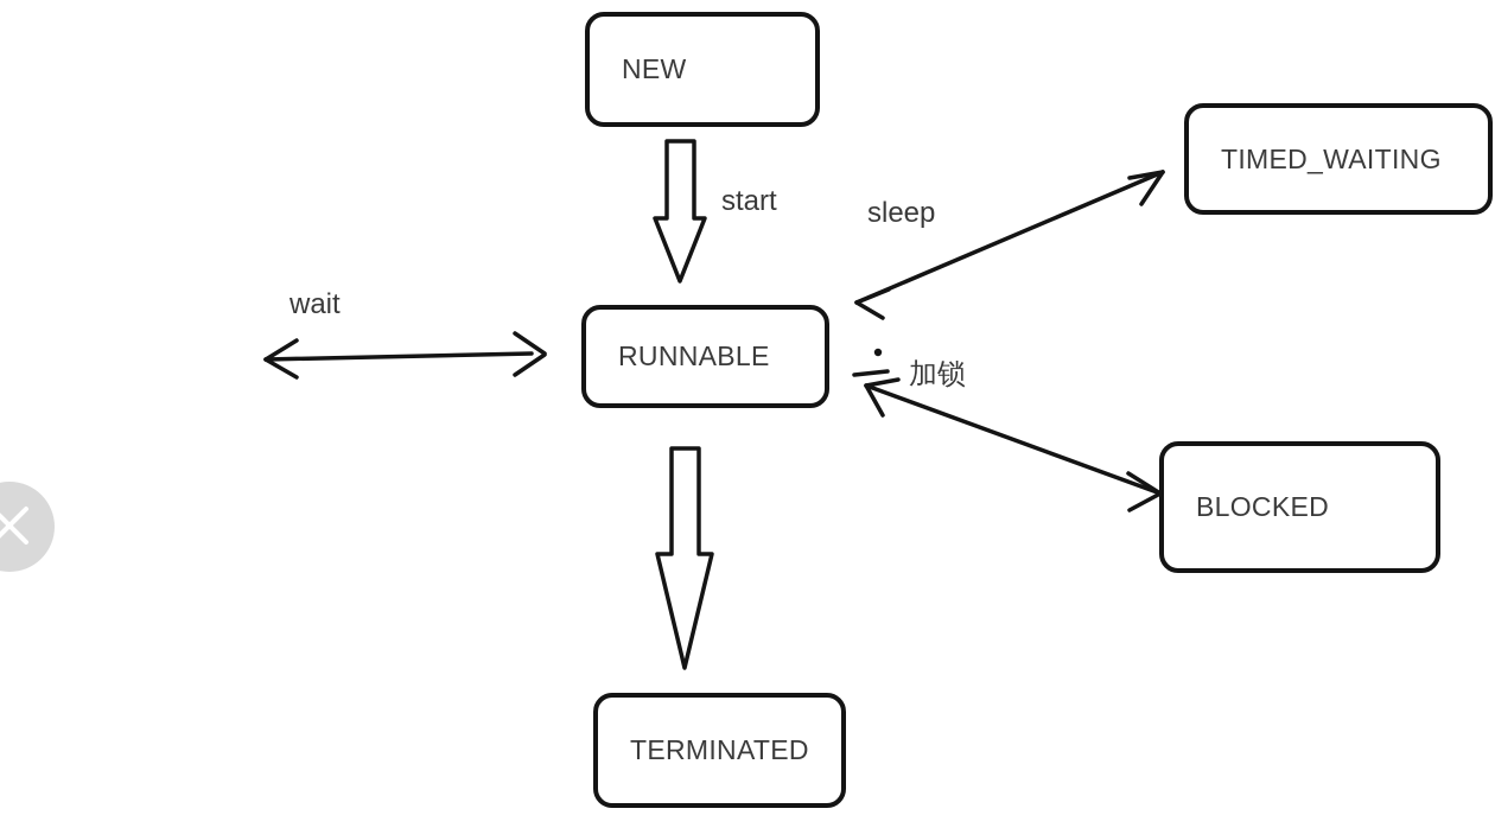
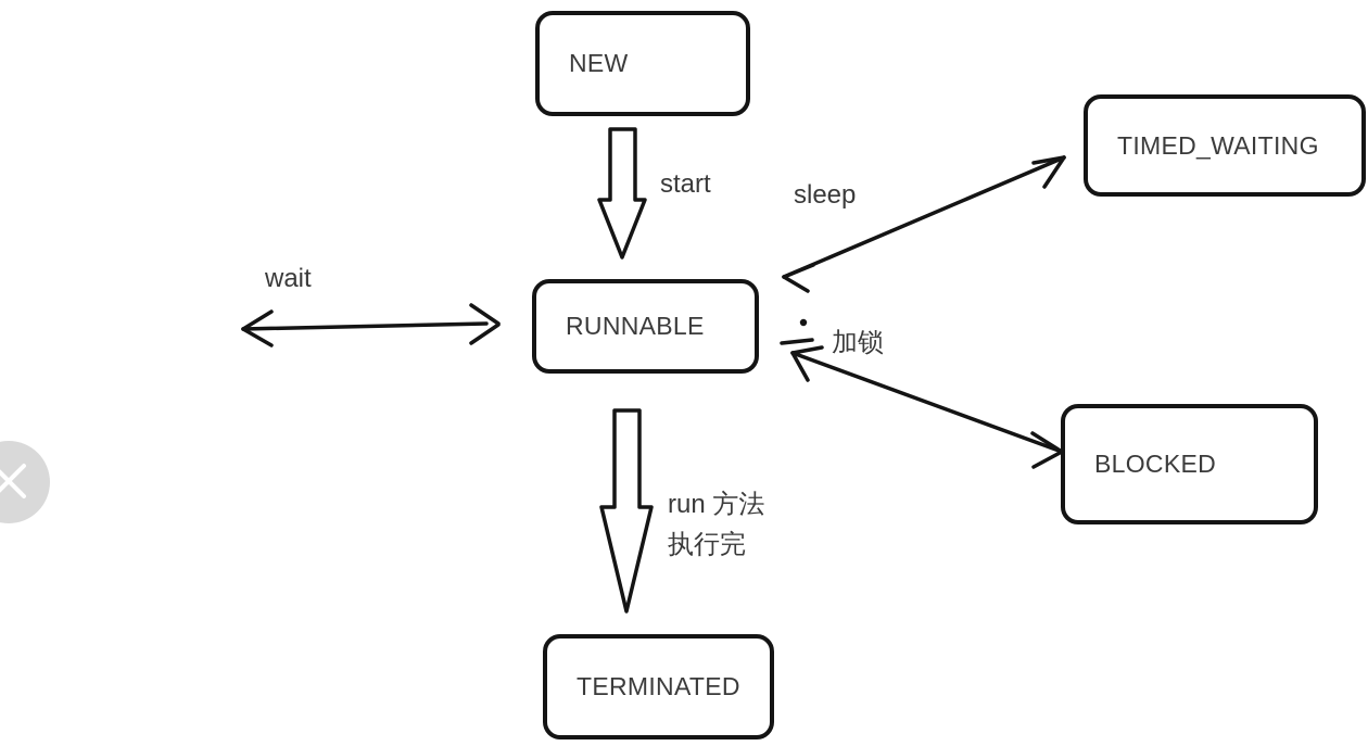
  NEW
  RUNNABLE
  TIMED_WAITING
  BLOCKED
  TERMINATED
  start
  wait
  sleep
  加锁
+ run 方法
+ 执行完
